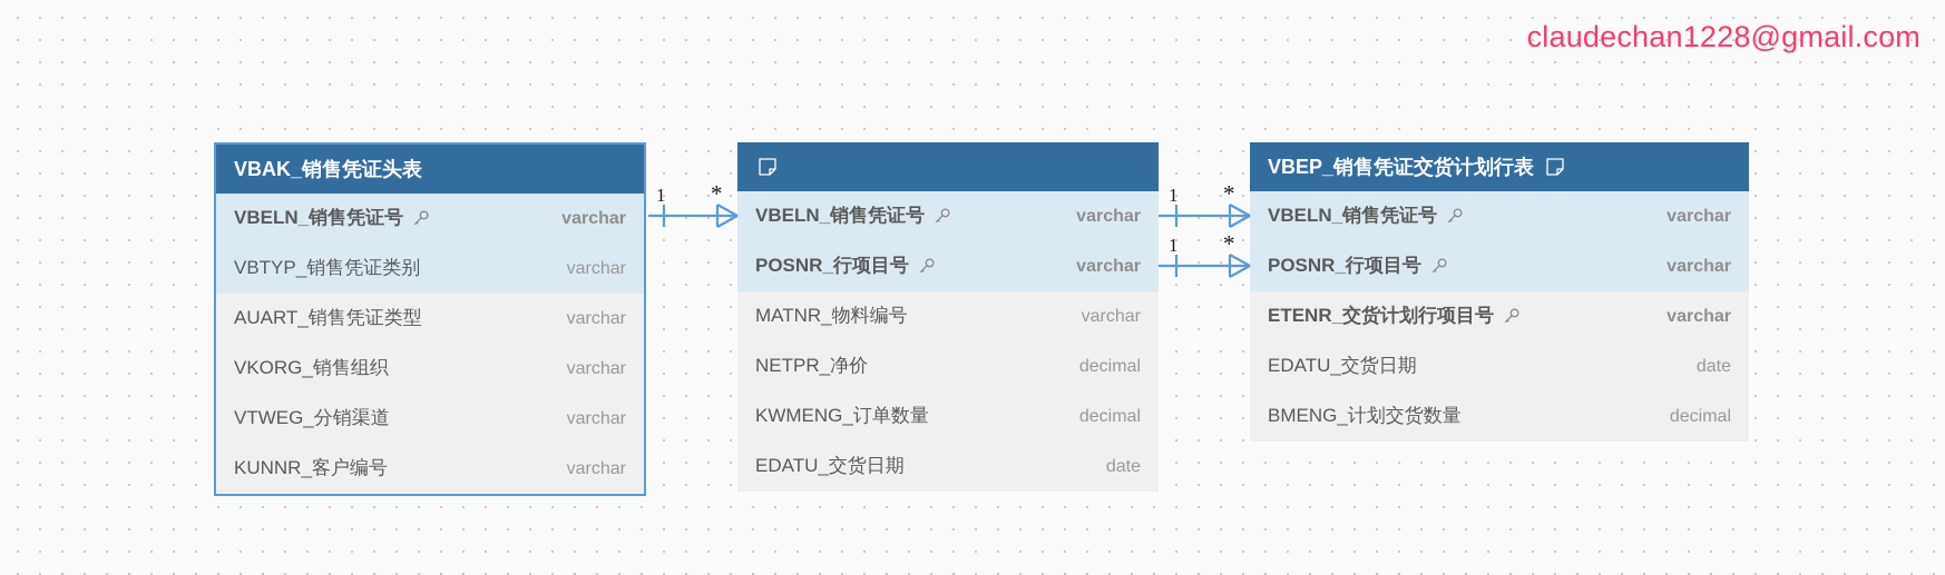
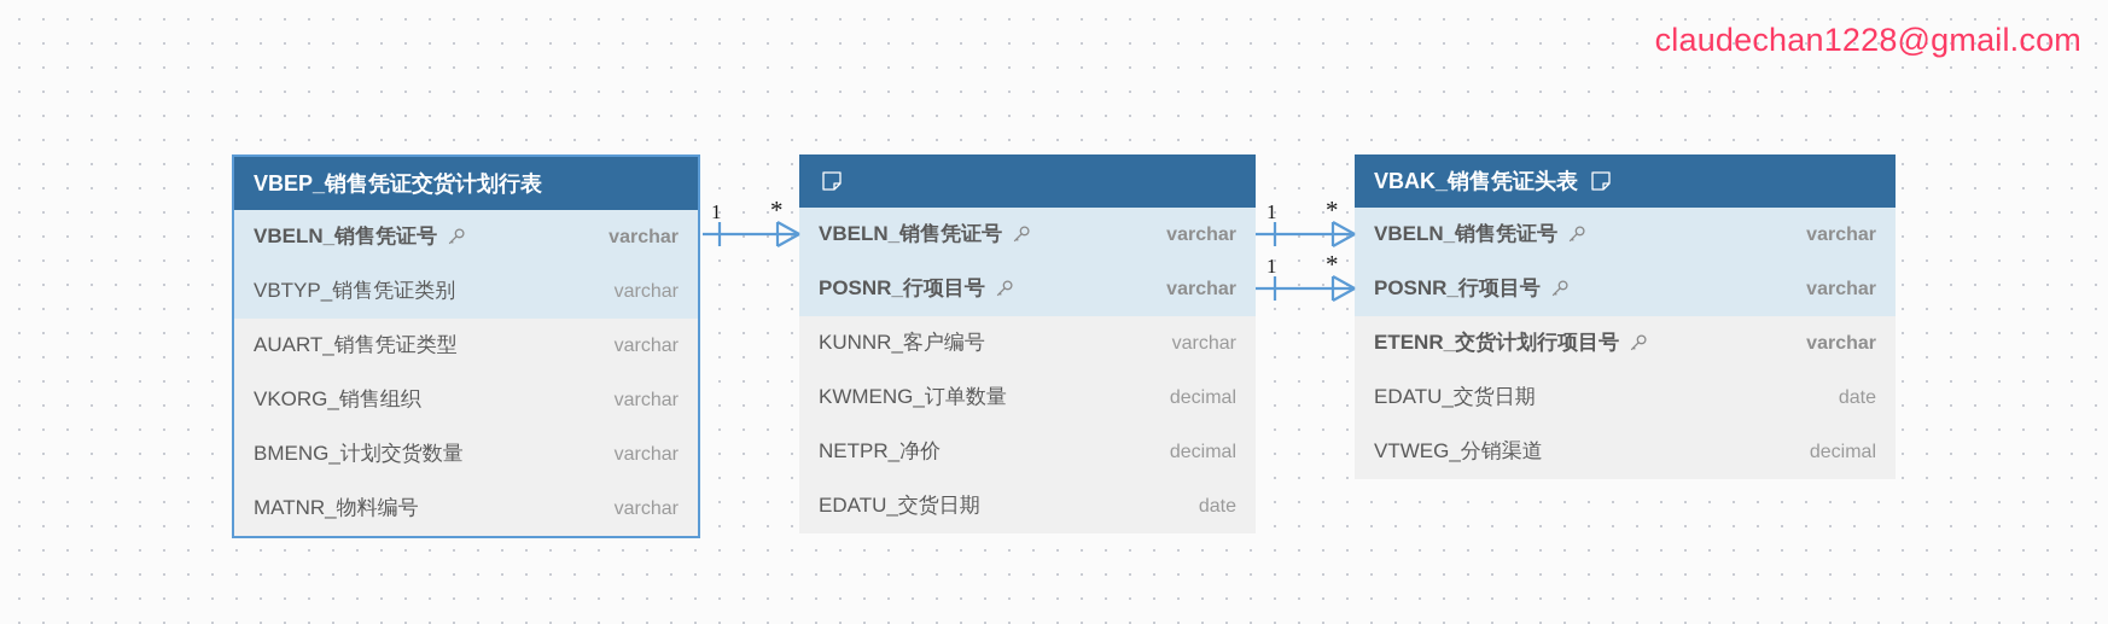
  claudechan1228@gmail.com
- VBAK_销售凭证头表
+ VBEP_销售凭证交货计划行表
  VBELN_销售凭证号
  varchar
  VBTYP_销售凭证类别
  varchar
  AUART_销售凭证类型
  varchar
  VKORG_销售组织
  varchar
- VTWEG_分销渠道
+ BMENG_计划交货数量
  varchar
- KUNNR_客户编号
+ MATNR_物料编号
  varchar
  VBELN_销售凭证号
  varchar
  POSNR_行项目号
  varchar
- MATNR_物料编号
+ KUNNR_客户编号
  varchar
- NETPR_净价
+ KWMENG_订单数量
  decimal
- KWMENG_订单数量
+ NETPR_净价
  decimal
  EDATU_交货日期
  date
- VBEP_销售凭证交货计划行表
+ VBAK_销售凭证头表
  VBELN_销售凭证号
  varchar
  POSNR_行项目号
  varchar
  ETENR_交货计划行项目号
  varchar
  EDATU_交货日期
  date
- BMENG_计划交货数量
+ VTWEG_分销渠道
  decimal
  1
  *
  1
  *
  1
  *
